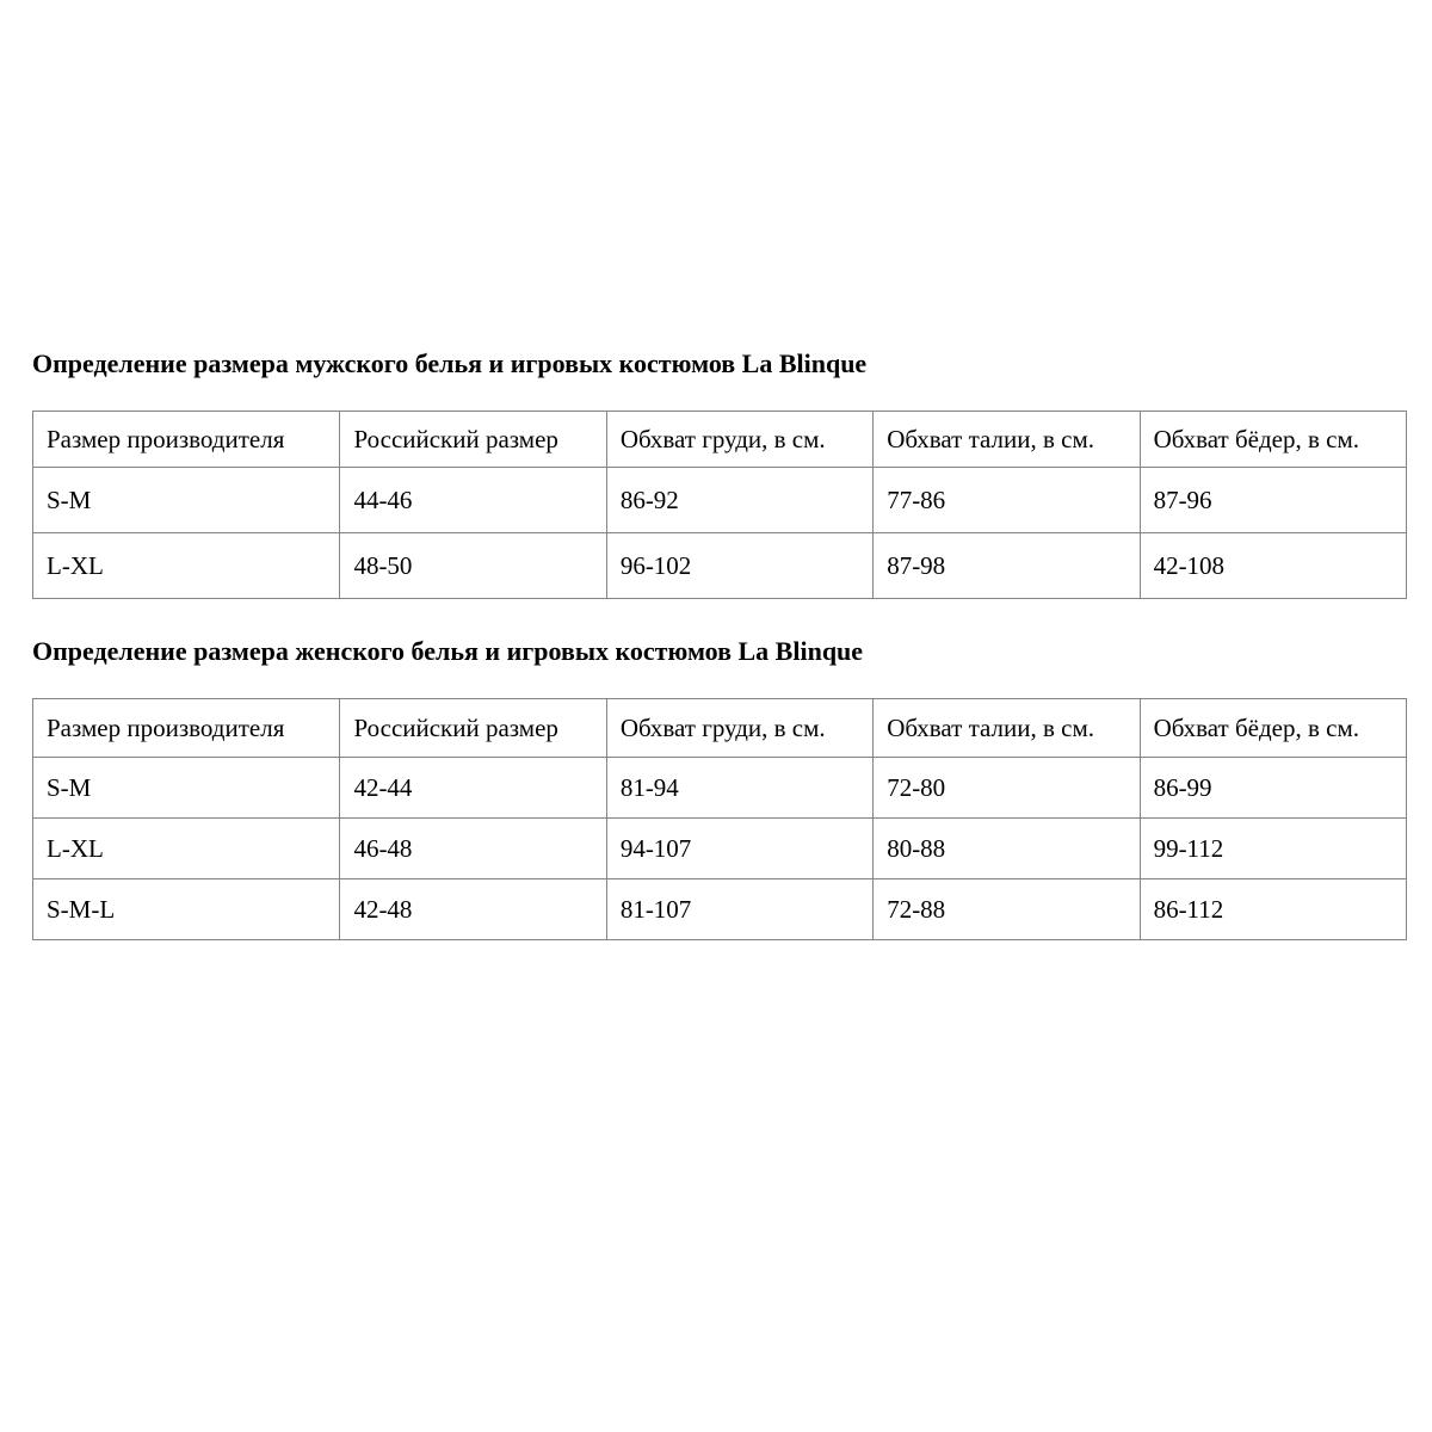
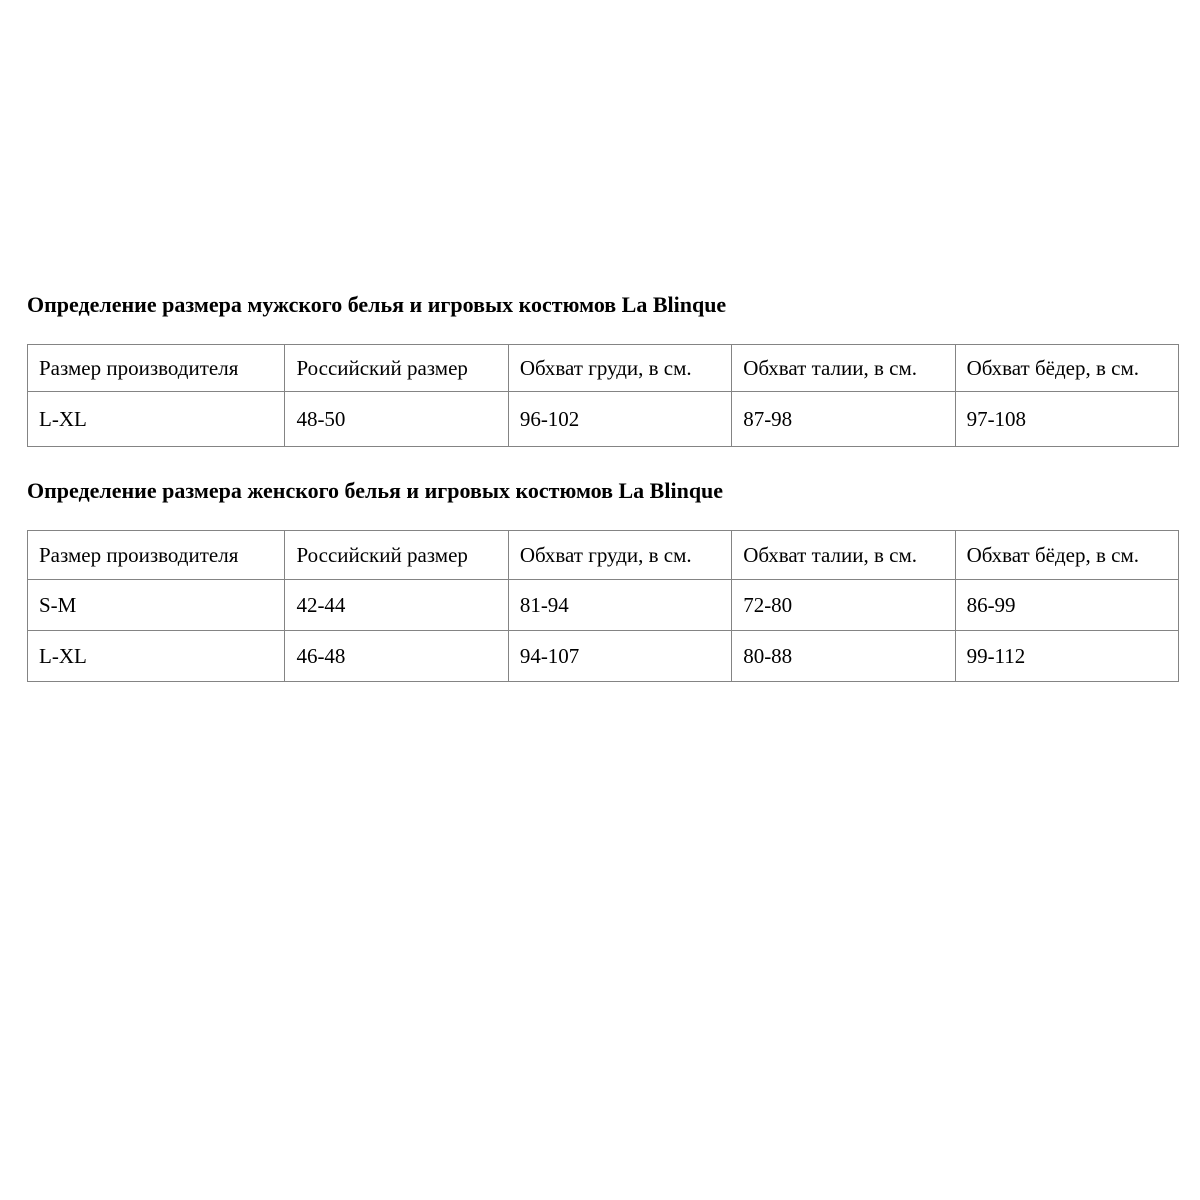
  Определение размера мужского белья и игровых костюмов La Blinque
  Размер производителя	Российский размер	Обхват груди, в см.	Обхват талии, в см.	Обхват бёдер, в см.
- S-M	44-46	86-92	77-86	87-96
- L-XL	48-50	96-102	87-98	42-108
+ L-XL	48-50	96-102	87-98	97-108
  Определение размера женского белья и игровых костюмов La Blinque
  Размер производителя	Российский размер	Обхват груди, в см.	Обхват талии, в см.	Обхват бёдер, в см.
  S-M	42-44	81-94	72-80	86-99
  L-XL	46-48	94-107	80-88	99-112
- S-M-L	42-48	81-107	72-88	86-112
